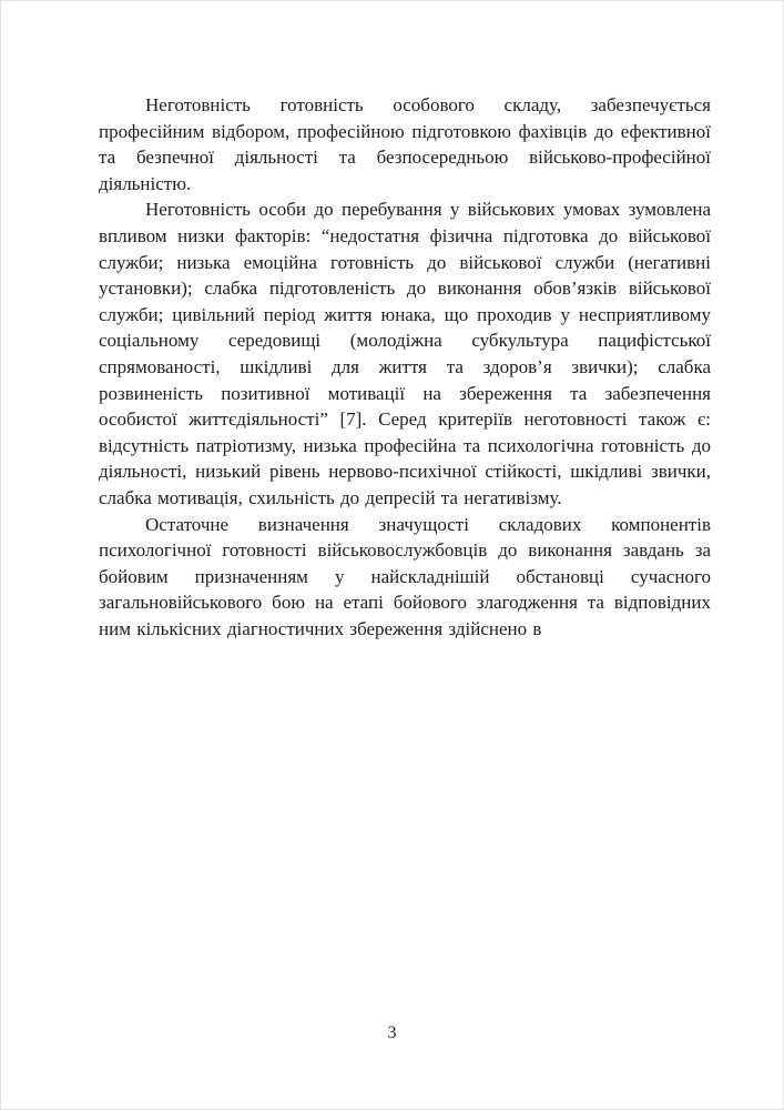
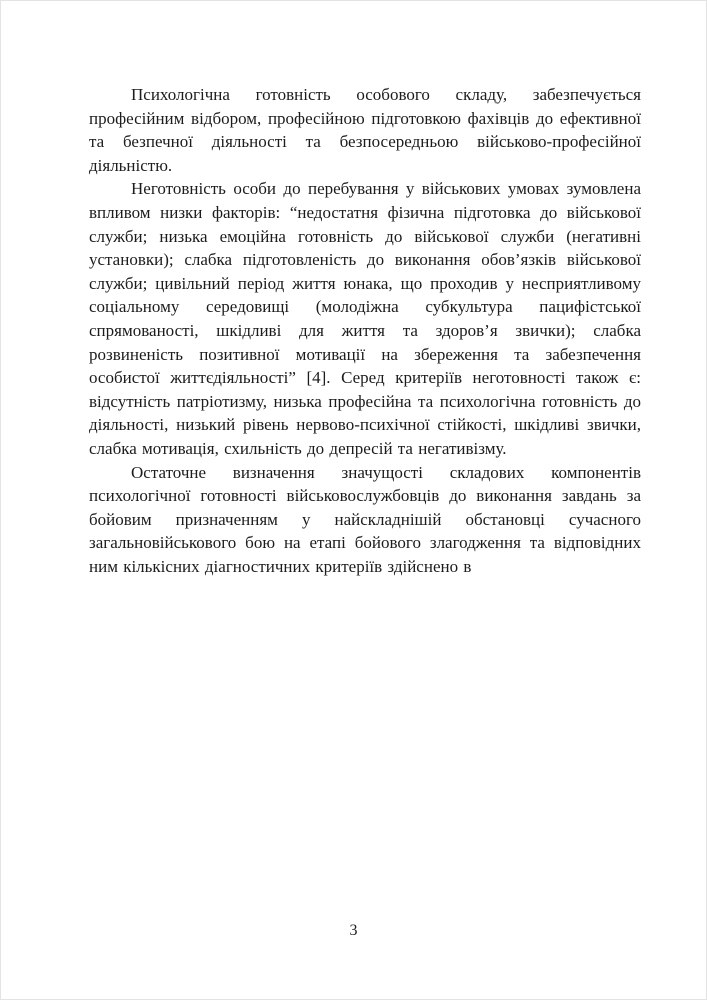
- Неготовність готовність особового складу, забезпечується професійним відбором, професійною підготовкою фахівців до ефективної та безпечної діяльності та безпосередньою військово-професійної діяльністю.
+ Психологічна готовність особового складу, забезпечується професійним відбором, професійною підготовкою фахівців до ефективної та безпечної діяльності та безпосередньою військово-професійної діяльністю.
- Неготовність особи до перебування у військових умовах зумовлена впливом низки факторів: “недостатня фізична підготовка до військової служби; низька емоційна готовність до військової служби (негативні установки); слабка підготовленість до виконання обов’язків військової служби; цивільний період життя юнака, що проходив у несприятливому соціальному середовищі (молодіжна субкультура пацифістської спрямованості, шкідливі для життя та здоров’я звички); слабка розвиненість позитивної мотивації на збереження та забезпечення особистої життєдіяльності” [7]. Серед критеріїв неготовності також є: відсутність патріотизму, низька професійна та психологічна готовність до діяльності, низький рівень нервово-психічної стійкості, шкідливі звички, слабка мотивація, схильність до депресій та негативізму.
+ Неготовність особи до перебування у військових умовах зумовлена впливом низки факторів: “недостатня фізична підготовка до військової служби; низька емоційна готовність до військової служби (негативні установки); слабка підготовленість до виконання обов’язків військової служби; цивільний період життя юнака, що проходив у несприятливому соціальному середовищі (молодіжна субкультура пацифістської спрямованості, шкідливі для життя та здоров’я звички); слабка розвиненість позитивної мотивації на збереження та забезпечення особистої життєдіяльності” [4]. Серед критеріїв неготовності також є: відсутність патріотизму, низька професійна та психологічна готовність до діяльності, низький рівень нервово-психічної стійкості, шкідливі звички, слабка мотивація, схильність до депресій та негативізму.
- Остаточне визначення значущості складових компонентів психологічної готовності військовослужбовців до виконання завдань за бойовим призначенням у найскладнішій обстановці сучасного загальновійськового бою на етапі бойового злагодження та відповідних ним кількісних діагностичних збереження здійснено в
+ Остаточне визначення значущості складових компонентів психологічної готовності військовослужбовців до виконання завдань за бойовим призначенням у найскладнішій обстановці сучасного загальновійськового бою на етапі бойового злагодження та відповідних ним кількісних діагностичних критеріїв здійснено в
  3
